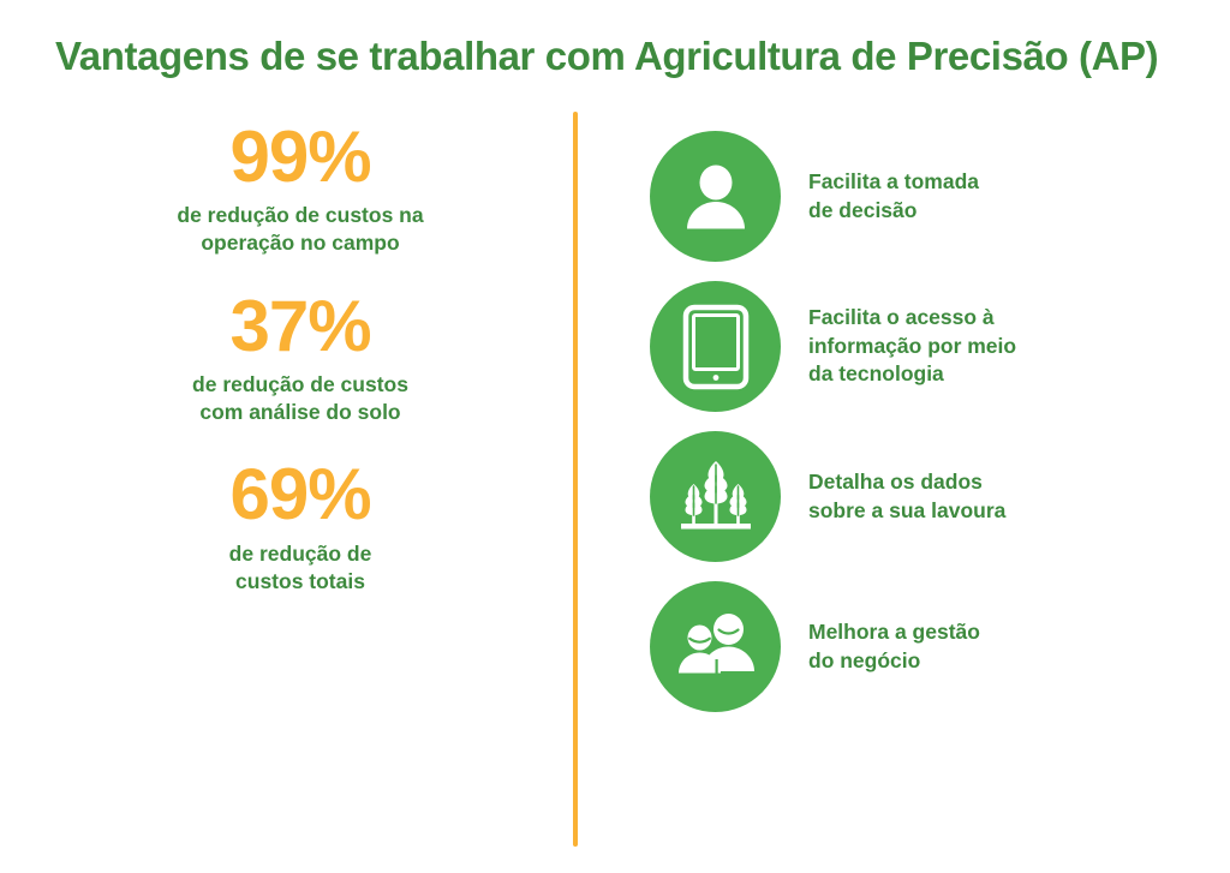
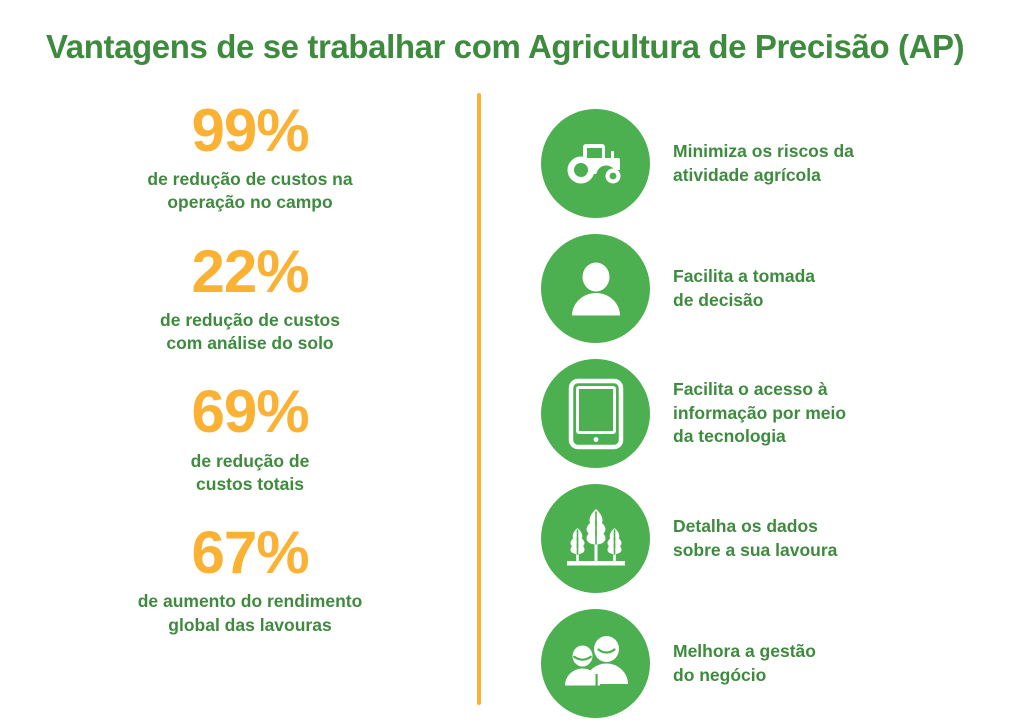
  Vantagens de se trabalhar com Agricultura de Precisão (AP)
  99%
  de redução de custos na
  operação no campo
- 37%
+ 22%
  de redução de custos
  com análise do solo
  69%
  de redução de
  custos totais
+ 67%
+ de aumento do rendimento
+ global das lavouras
+ Minimiza os riscos da
+ atividade agrícola
  Facilita a tomada
  de decisão
  Facilita o acesso à
  informação por meio
  da tecnologia
  Detalha os dados
  sobre a sua lavoura
  Melhora a gestão
  do negócio
